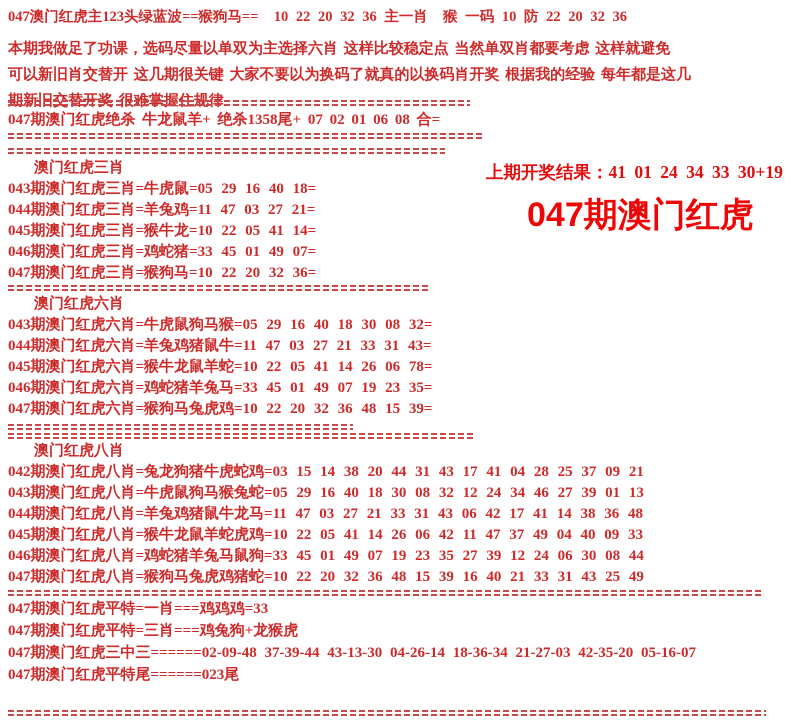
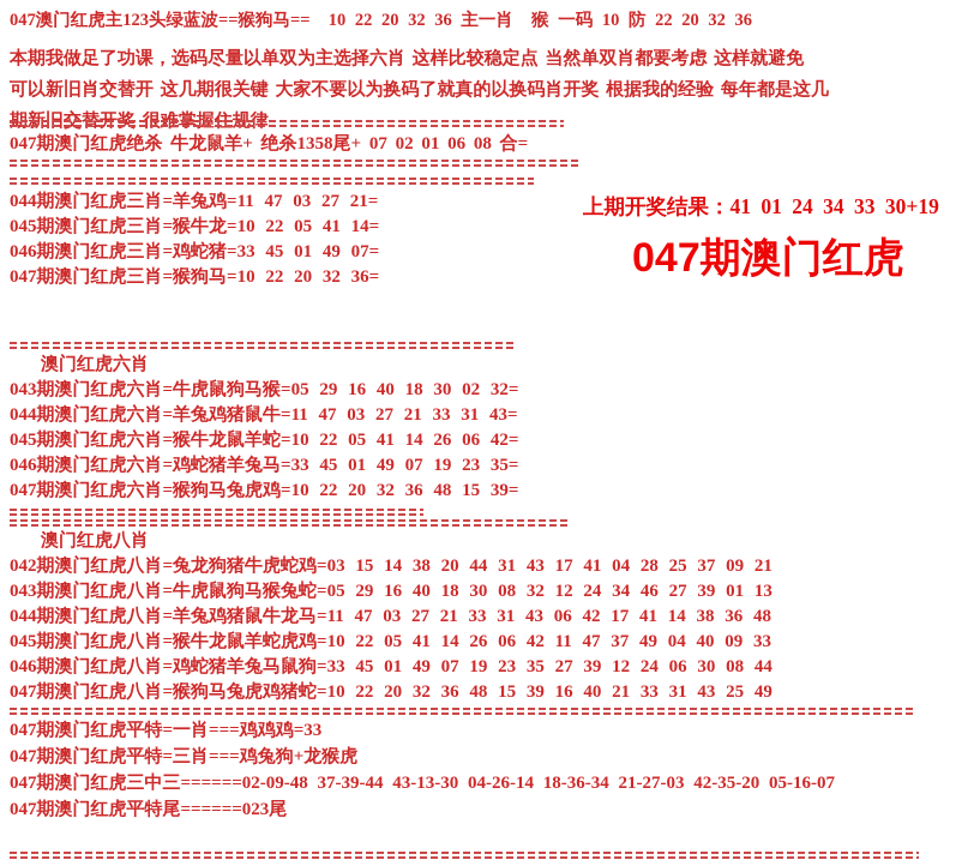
  047澳门红虎主123头绿蓝波==猴狗马== 10 22 20 32 36 主一肖 猴 一码 10 防 22 20 32 36
  本期我做足了功课，选码尽量以单双为主选择六肖 这样比较稳定点 当然单双肖都要考虑 这样就避免
  可以新旧肖交替开 这几期很关键 大家不要以为换码了就真的以换码肖开奖 根据我的经验 每年都是这几
  047期澳门红虎绝杀 牛龙鼠羊+ 绝杀1358尾+ 07 02 01 06 08 合=
- 澳门红虎三肖
- 043期澳门红虎三肖=牛虎鼠=05 29 16 40 18=
  044期澳门红虎三肖=羊兔鸡=11 47 03 27 21=
  045期澳门红虎三肖=猴牛龙=10 22 05 41 14=
  046期澳门红虎三肖=鸡蛇猪=33 45 01 49 07=
  047期澳门红虎三肖=猴狗马=10 22 20 32 36=
  澳门红虎六肖
- 043期澳门红虎六肖=牛虎鼠狗马猴=05 29 16 40 18 30 08 32=
+ 043期澳门红虎六肖=牛虎鼠狗马猴=05 29 16 40 18 30 02 32=
  044期澳门红虎六肖=羊兔鸡猪鼠牛=11 47 03 27 21 33 31 43=
- 045期澳门红虎六肖=猴牛龙鼠羊蛇=10 22 05 41 14 26 06 78=
+ 045期澳门红虎六肖=猴牛龙鼠羊蛇=10 22 05 41 14 26 06 42=
  046期澳门红虎六肖=鸡蛇猪羊兔马=33 45 01 49 07 19 23 35=
  047期澳门红虎六肖=猴狗马兔虎鸡=10 22 20 32 36 48 15 39=
  澳门红虎八肖
  042期澳门红虎八肖=兔龙狗猪牛虎蛇鸡=03 15 14 38 20 44 31 43 17 41 04 28 25 37 09 21
  043期澳门红虎八肖=牛虎鼠狗马猴兔蛇=05 29 16 40 18 30 08 32 12 24 34 46 27 39 01 13
  044期澳门红虎八肖=羊兔鸡猪鼠牛龙马=11 47 03 27 21 33 31 43 06 42 17 41 14 38 36 48
  045期澳门红虎八肖=猴牛龙鼠羊蛇虎鸡=10 22 05 41 14 26 06 42 11 47 37 49 04 40 09 33
  046期澳门红虎八肖=鸡蛇猪羊兔马鼠狗=33 45 01 49 07 19 23 35 27 39 12 24 06 30 08 44
  047期澳门红虎八肖=猴狗马兔虎鸡猪蛇=10 22 20 32 36 48 15 39 16 40 21 33 31 43 25 49
  047期澳门红虎平特=一肖===鸡鸡鸡=33
  047期澳门红虎平特=三肖===鸡兔狗+龙猴虎
  047期澳门红虎三中三======02-09-48 37-39-44 43-13-30 04-26-14 18-36-34 21-27-03 42-35-20 05-16-07
  047期澳门红虎平特尾======023尾
  上期开奖结果：41 01 24 34 33 30+19
  047期澳门红虎
